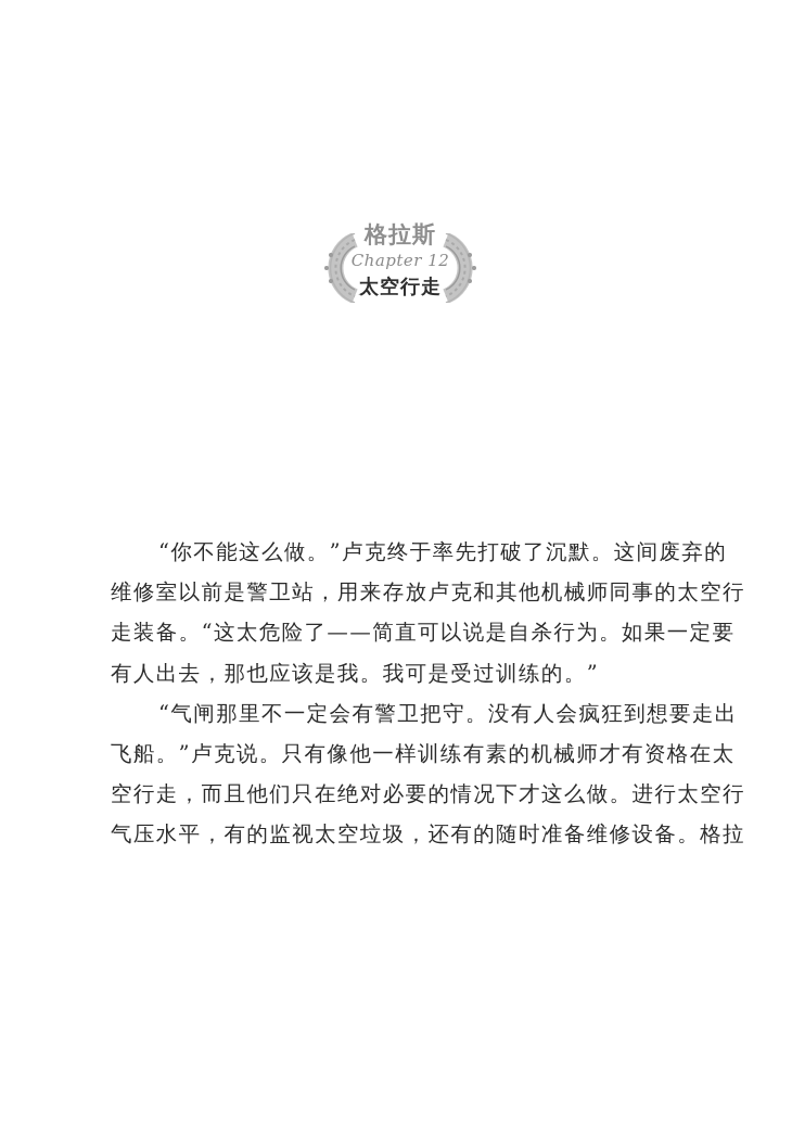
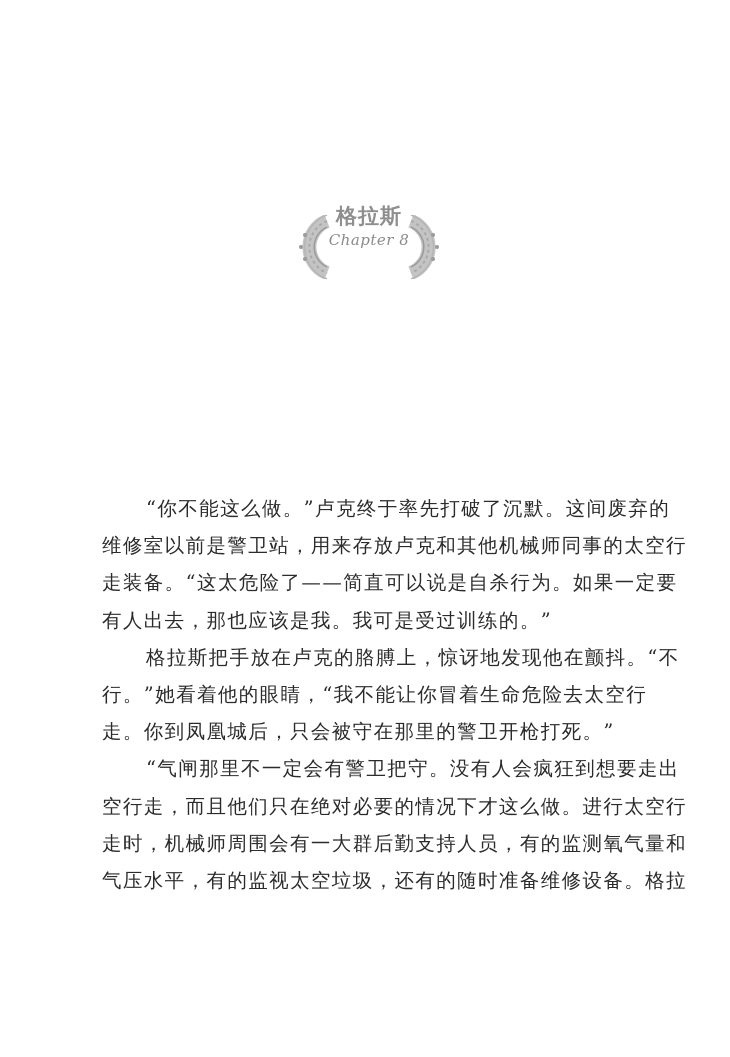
  格拉斯
- Chapter 12
+ Chapter 8
- 太空行走
  “你不能这么做。”卢克终于率先打破了沉默。这间废弃的
  维修室以前是警卫站，用来存放卢克和其他机械师同事的太空行
  走装备。“这太危险了——简直可以说是自杀行为。如果一定要
  有人出去，那也应该是我。我可是受过训练的。”
+ 格拉斯把手放在卢克的胳膊上，惊讶地发现他在颤抖。“不
+ 行。”她看着他的眼睛，“我不能让你冒着生命危险去太空行
+ 走。你到凤凰城后，只会被守在那里的警卫开枪打死。”
  “气闸那里不一定会有警卫把守。没有人会疯狂到想要走出
- 飞船。”卢克说。只有像他一样训练有素的机械师才有资格在太
  空行走，而且他们只在绝对必要的情况下才这么做。进行太空行
+ 走时，机械师周围会有一大群后勤支持人员，有的监测氧气量和
  气压水平，有的监视太空垃圾，还有的随时准备维修设备。格拉
